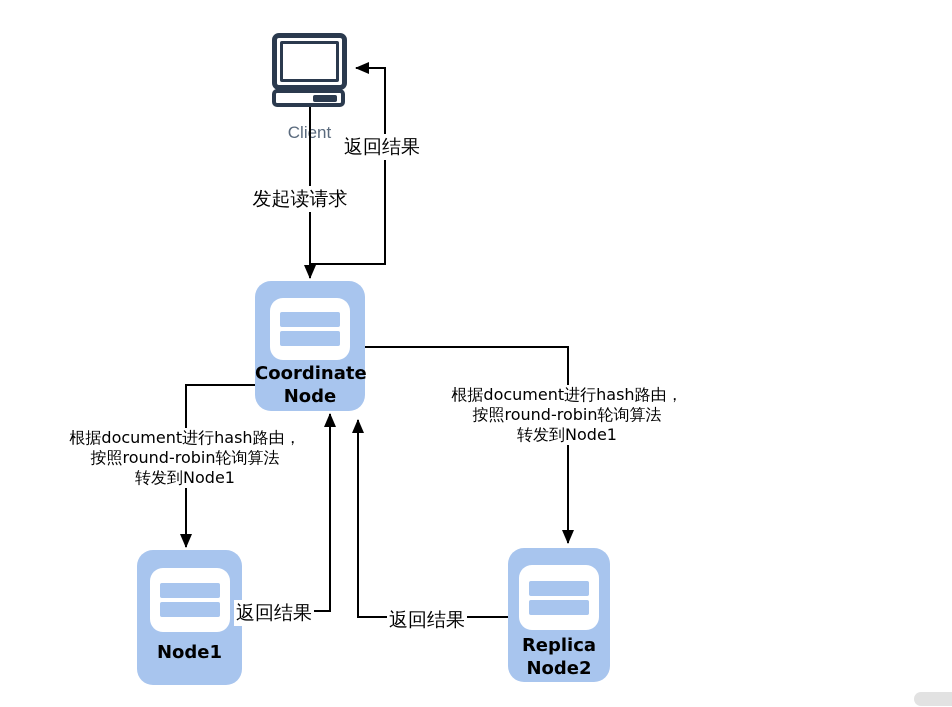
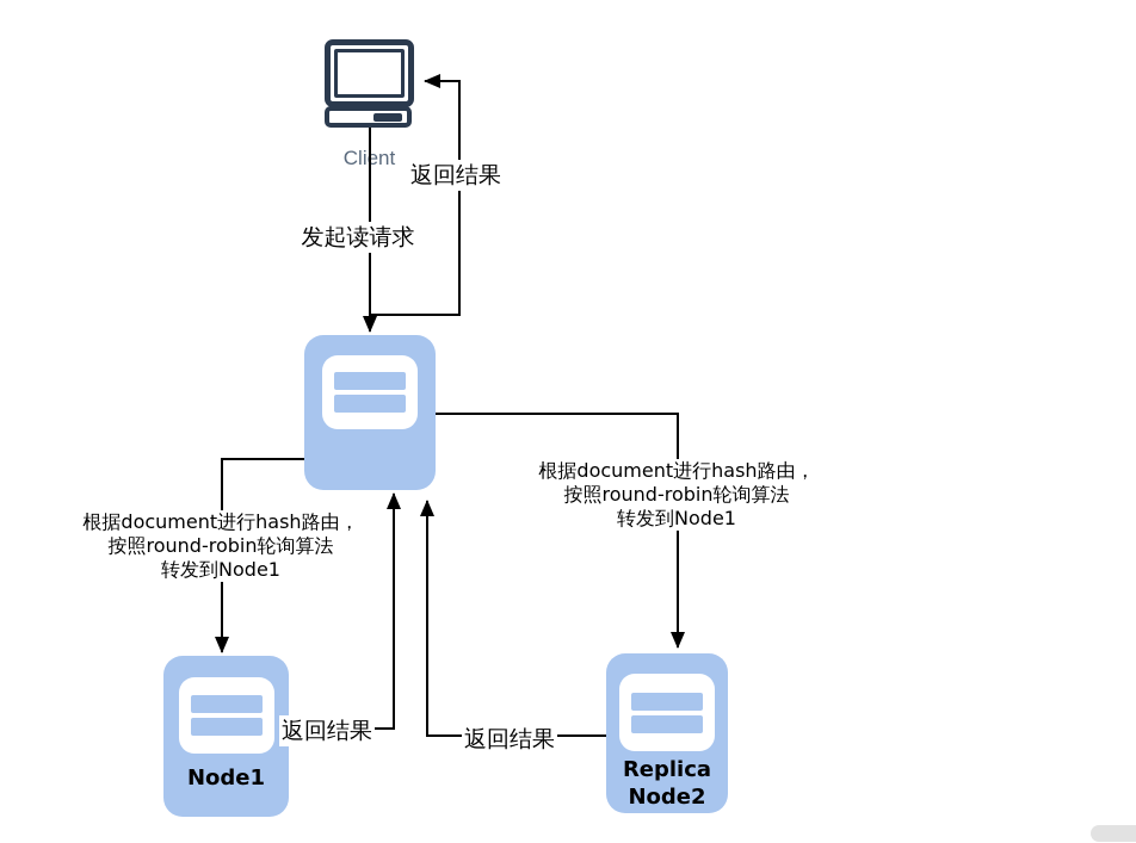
  Client
- Coordinate
- Node
  Node1
  Replica
  Node2
  发起读请求
  返回结果
  根据document进行hash路由，
  按照round-robin轮询算法
  转发到Node1
  根据document进行hash路由，
  按照round-robin轮询算法
  转发到Node1
  返回结果
  返回结果
